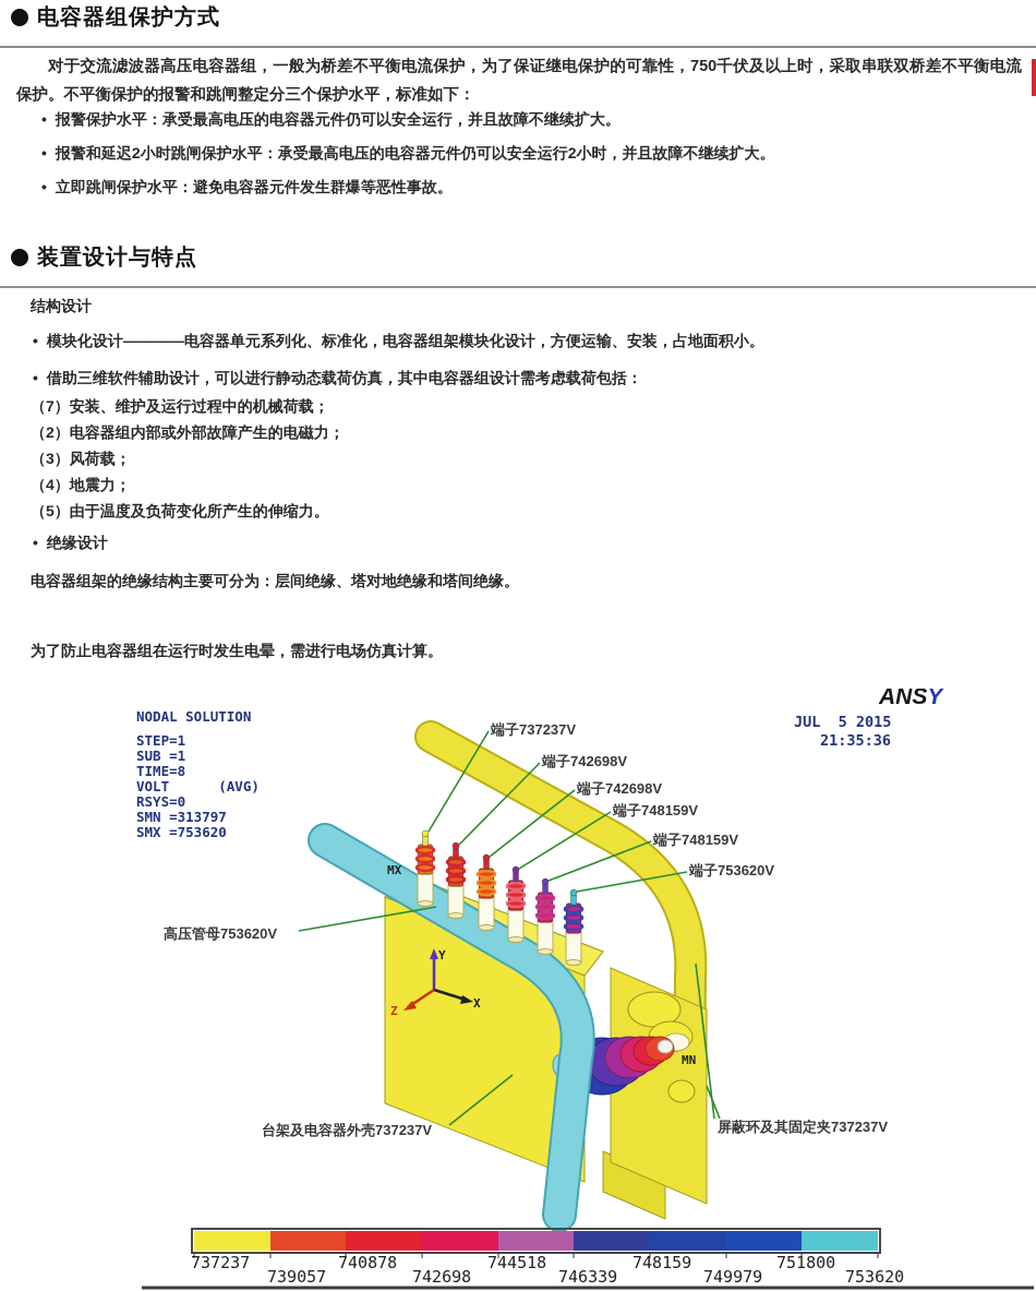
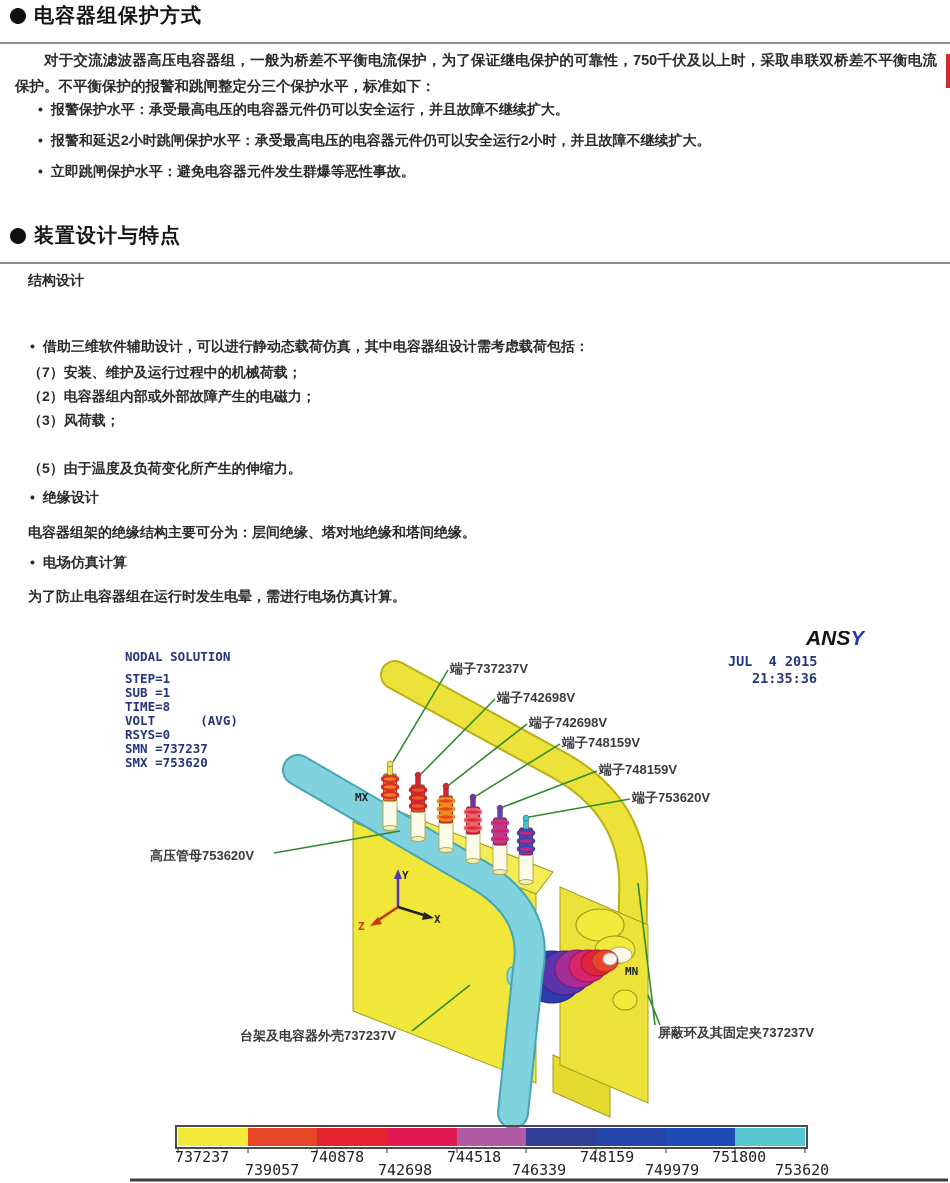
  电容器组保护方式
  对于交流滤波器高压电容器组，一般为桥差不平衡电流保护，为了保证继电保护的可靠性，750千伏及以上时，采取串联双桥差不平衡电流保护。不平衡保护的报警和跳闸整定分三个保护水平，标准如下：
  • 报警保护水平：承受最高电压的电容器元件仍可以安全运行，并且故障不继续扩大。
  • 报警和延迟2小时跳闸保护水平：承受最高电压的电容器元件仍可以安全运行2小时，并且故障不继续扩大。
  • 立即跳闸保护水平：避免电容器元件发生群爆等恶性事故。
  装置设计与特点
  结构设计
- • 模块化设计————电容器单元系列化、标准化，电容器组架模块化设计，方便运输、安装，占地面积小。
  • 借助三维软件辅助设计，可以进行静动态载荷仿真，其中电容器组设计需考虑载荷包括：
  （7）安装、维护及运行过程中的机械荷载；
  （2）电容器组内部或外部故障产生的电磁力；
  （3）风荷载；
- （4）地震力；
  （5）由于温度及负荷变化所产生的伸缩力。
  • 绝缘设计
  电容器组架的绝缘结构主要可分为：层间绝缘、塔对地绝缘和塔间绝缘。
+ • 电场仿真计算
  为了防止电容器组在运行时发生电晕，需进行电场仿真计算。
  NODAL SOLUTION
  STEP=1
  SUB =1
  TIME=8
  VOLT (AVG)
  RSYS=0
- SMN =313797
+ SMN =737237
  SMX =753620
  ANSY
- JUL 5 2015
+ JUL 4 2015
  21:35:36
  Y
  X
  Z
  MX
  MN
  端子737237V
  端子742698V
  端子742698V
  端子748159V
  端子748159V
  端子753620V
  高压管母753620V
  台架及电容器外壳737237V
  屏蔽环及其固定夹737237V
  737237
  740878
  744518
  748159
  751800
  739057
  742698
  746339
  749979
  753620
